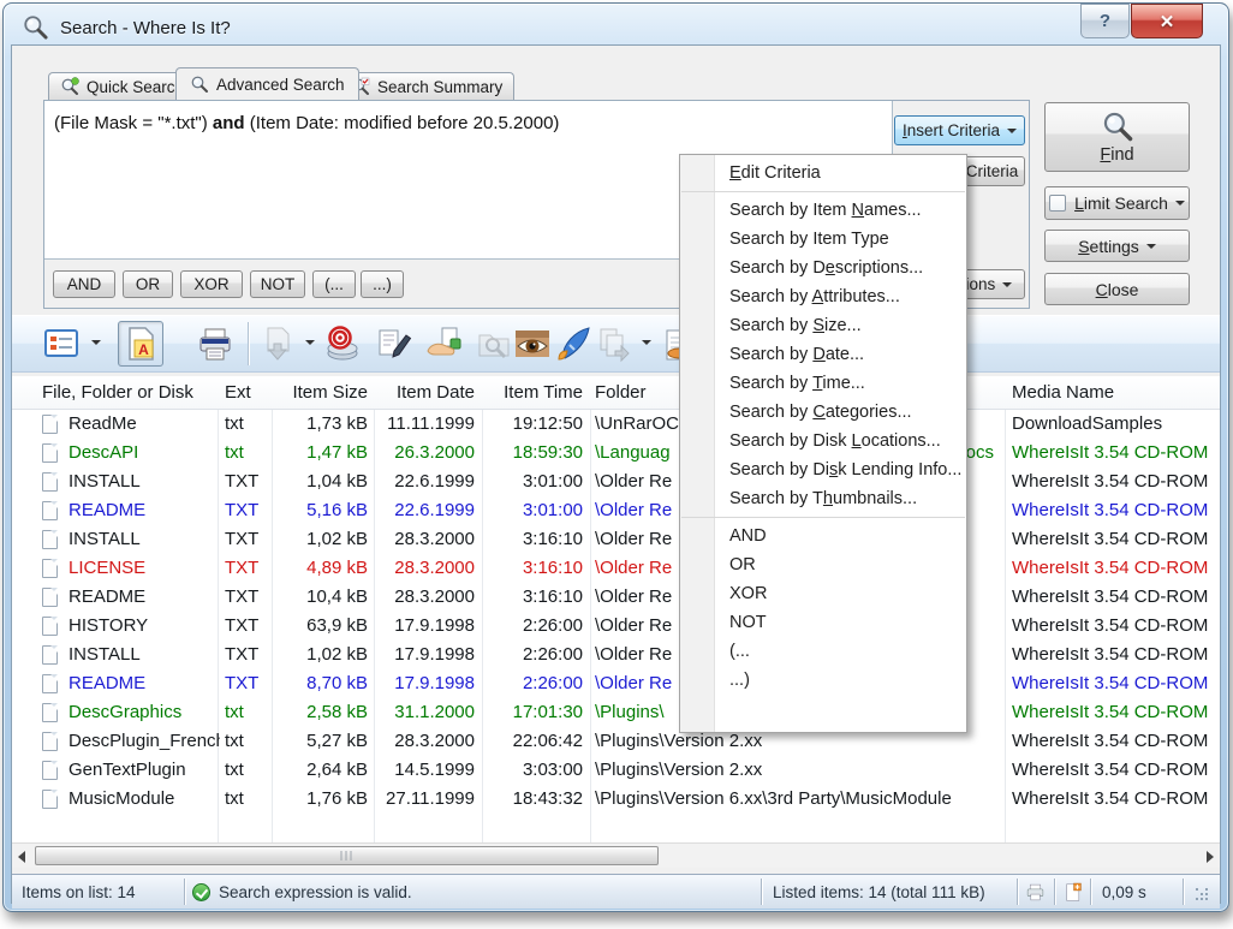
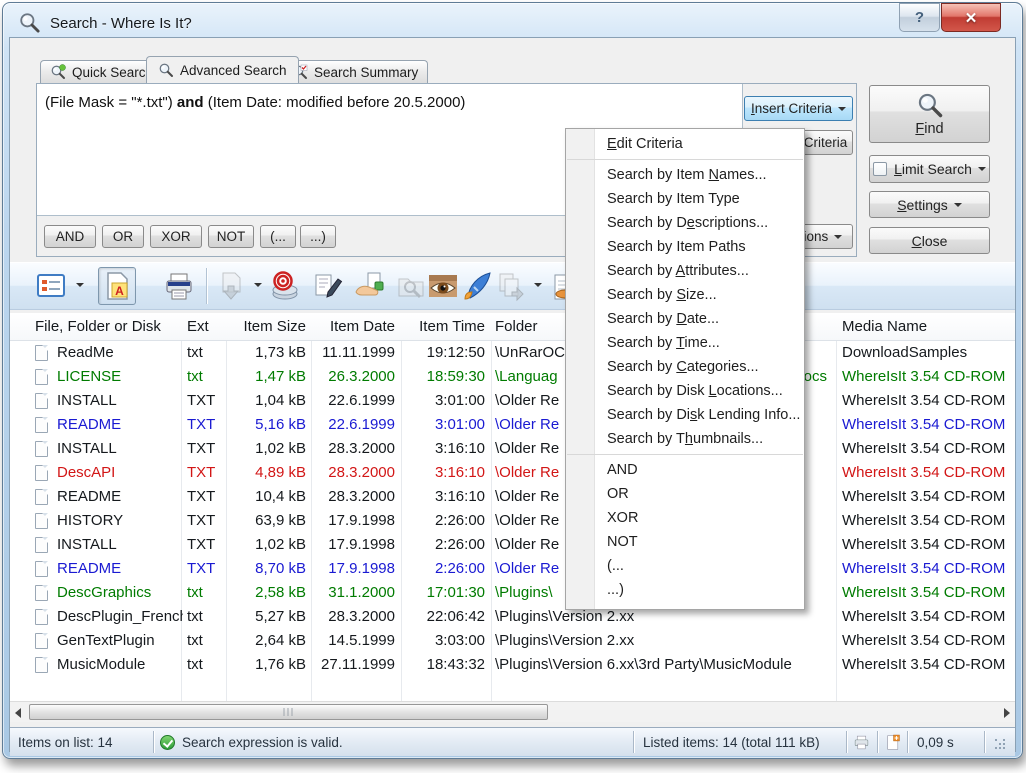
  Search - Where Is It?
  ?
  ✕
  Quick Searc
  Advanced Search
  Search Summary
  (File Mask = "*.txt") and (Item Date: modified before 20.5.2000)
  Insert Criteria
  AND
  OR
  XOR
  NOT
  (...
  ...)
  Find
  Limit Search
  Settings
  Close
  A
  File, Folder or Disk
  Ext
  Item Size
  Item Date
  Item Time
  Folder
  Media Name
  ReadMe
  txt
  1,73 kB
  11.11.1999
  19:12:50
  \UnRarOC
  DownloadSamples
- DescAPI
+ LICENSE
  txt
  1,47 kB
  26.3.2000
  18:59:30
  \Languag
  ocs
  WhereIsIt 3.54 CD-ROM
  INSTALL
  TXT
  1,04 kB
  22.6.1999
  3:01:00
  \Older Re
  WhereIsIt 3.54 CD-ROM
  README
  TXT
  5,16 kB
  22.6.1999
  3:01:00
  \Older Re
  WhereIsIt 3.54 CD-ROM
  INSTALL
  TXT
  1,02 kB
  28.3.2000
  3:16:10
  \Older Re
  WhereIsIt 3.54 CD-ROM
- LICENSE
+ DescAPI
  TXT
  4,89 kB
  28.3.2000
  3:16:10
  \Older Re
  WhereIsIt 3.54 CD-ROM
  README
  TXT
  10,4 kB
  28.3.2000
  3:16:10
  \Older Re
  WhereIsIt 3.54 CD-ROM
  HISTORY
  TXT
  63,9 kB
  17.9.1998
  2:26:00
  \Older Re
  WhereIsIt 3.54 CD-ROM
  INSTALL
  TXT
  1,02 kB
  17.9.1998
  2:26:00
  \Older Re
  WhereIsIt 3.54 CD-ROM
  README
  TXT
  8,70 kB
  17.9.1998
  2:26:00
  \Older Re
  WhereIsIt 3.54 CD-ROM
  DescGraphics
  txt
  2,58 kB
  31.1.2000
  17:01:30
  \Plugins\
  WhereIsIt 3.54 CD-ROM
  DescPlugin_Frenc
  txt
  5,27 kB
  28.3.2000
  22:06:42
  \Plugins\Version 2.xx
  WhereIsIt 3.54 CD-ROM
  GenTextPlugin
  txt
  2,64 kB
  14.5.1999
  3:03:00
  \Plugins\Version 2.xx
  WhereIsIt 3.54 CD-ROM
  MusicModule
  txt
  1,76 kB
  27.11.1999
  18:43:32
  \Plugins\Version 6.xx\3rd Party\MusicModule
  WhereIsIt 3.54 CD-ROM
  Items on list: 14
  Search expression is valid.
  Listed items: 14 (total 111 kB)
  0,09 s
  Edit Criteria
  Search by Item Names...
  Search by Item Type
  Search by Descriptions...
+ Search by Item Paths
  Search by Attributes...
  Search by Size...
  Search by Date...
  Search by Time...
  Search by Categories...
  Search by Disk Locations...
  Search by Disk Lending Info...
  Search by Thumbnails...
  AND
  OR
  XOR
  NOT
  (...
  ...)
